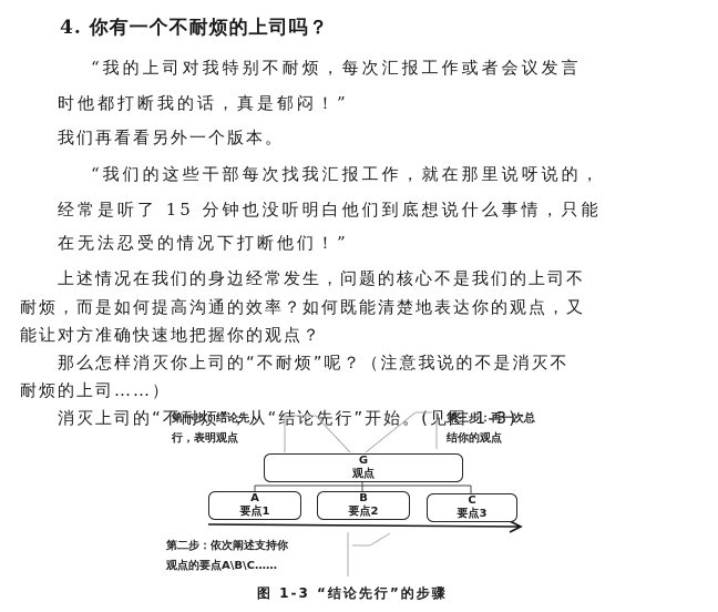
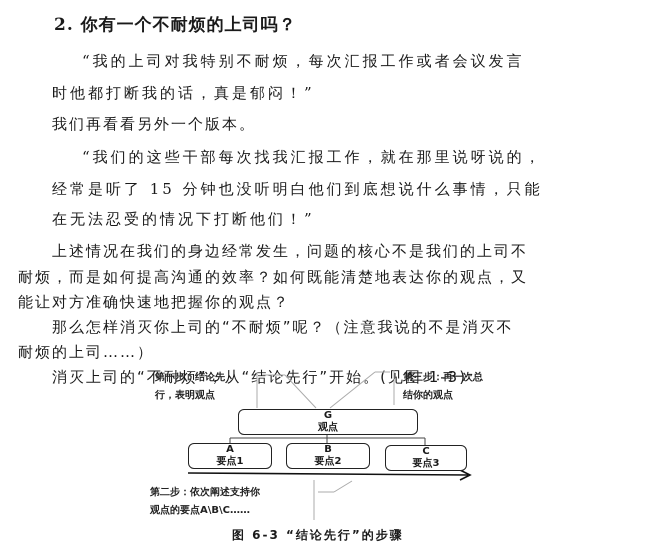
- 4. 你有一个不耐烦的上司吗？
+ 2. 你有一个不耐烦的上司吗？
  “我的上司对我特别不耐烦，每次汇报工作或者会议发言
  时他都打断我的话，真是郁闷！”
  我们再看看另外一个版本。
  “我们的这些干部每次找我汇报工作，就在那里说呀说的，
  经常是听了 15 分钟也没听明白他们到底想说什么事情，只能
  在无法忍受的情况下打断他们！”
  上述情况在我们的身边经常发生，问题的核心不是我们的上司不
  耐烦，而是如何提高沟通的效率？如何既能清楚地表达你的观点，又
  能让对方准确快速地把握你的观点？
  那么怎样消灭你上司的“不耐烦”呢？（注意我说的不是消灭不
  耐烦的上司……）
  消灭上司的“不耐烦”，从“结论先行”开始。(见图 1-3)
  第一步：结论先
  行，表明观点
  第三步：再一次总
  结你的观点
  G
  观点
  A
  要点1
  B
  要点2
  C
  要点3
  第二步：依次阐述支持你
  观点的要点A\B\C……
- 图 1-3 “结论先行”的步骤
+ 图 6-3 “结论先行”的步骤
